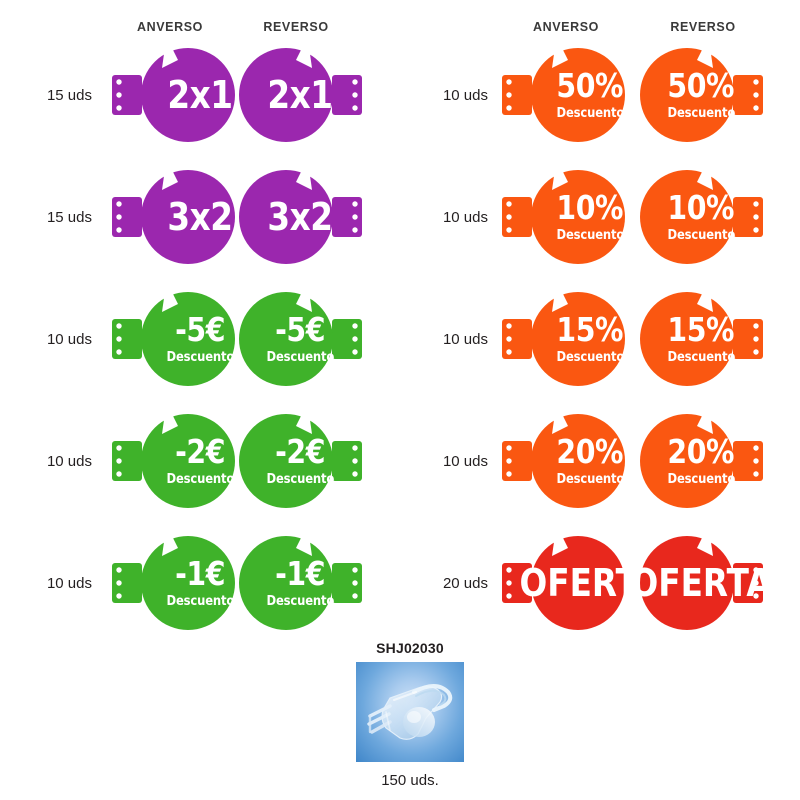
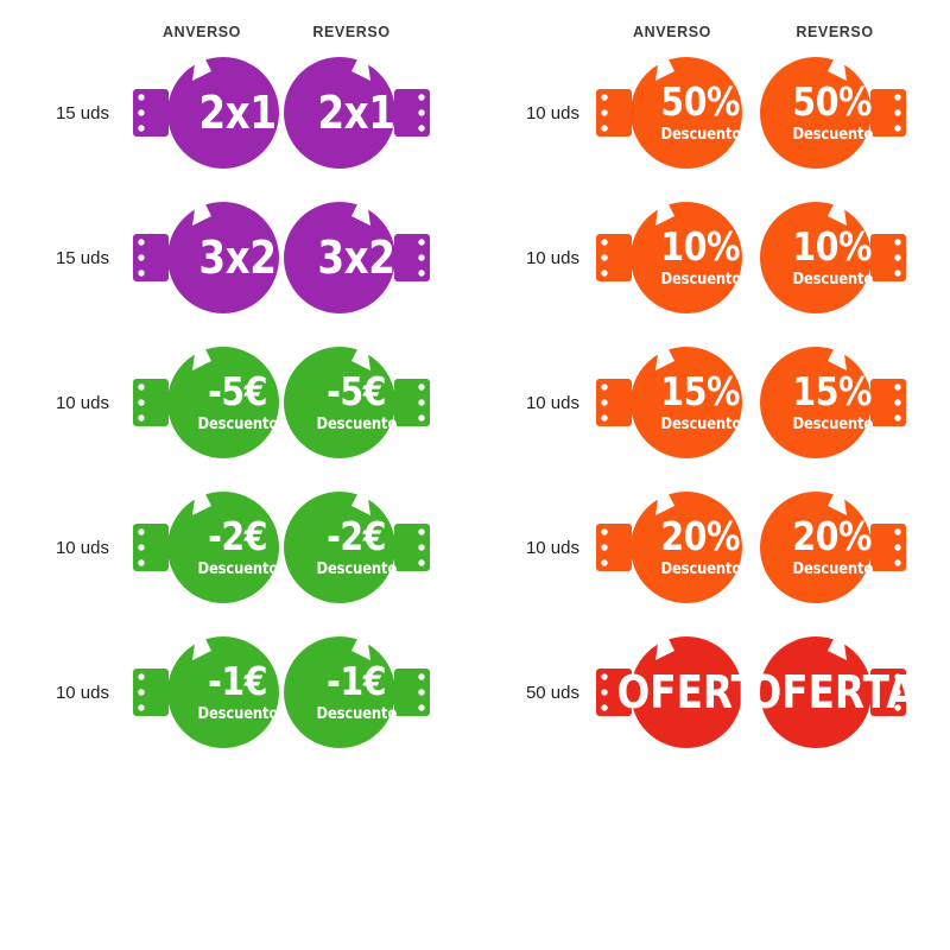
  ANVERSO
  REVERSO
  15 uds
  2x1
  2x1
  15 uds
  3x2
  3x2
  10 uds
  -5€
  Descuento
  -5€
  Descuento
  10 uds
  -2€
  Descuento
  -2€
  Descuento
  10 uds
  -1€
  Descuento
  -1€
  Descuento
  ANVERSO
  REVERSO
  10 uds
  50%
  Descuento
  50%
  Descuento
  10 uds
  10%
  Descuento
  10%
  Descuento
  10 uds
  15%
  Descuento
  15%
  Descuento
  10 uds
  20%
  Descuento
  20%
  Descuento
- 20 uds
+ 50 uds
  OFERT
  OFERTA
- SHJ02030
- 150 uds.
